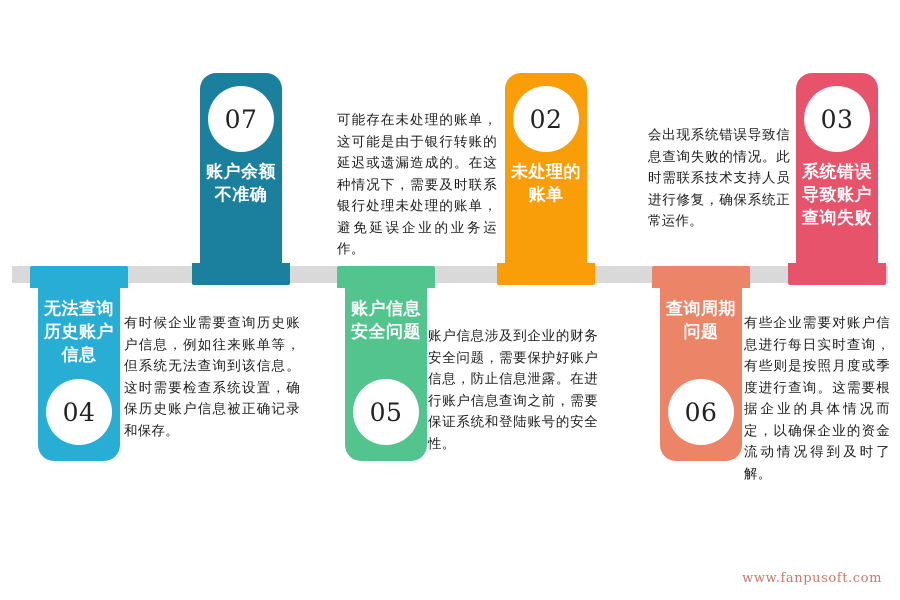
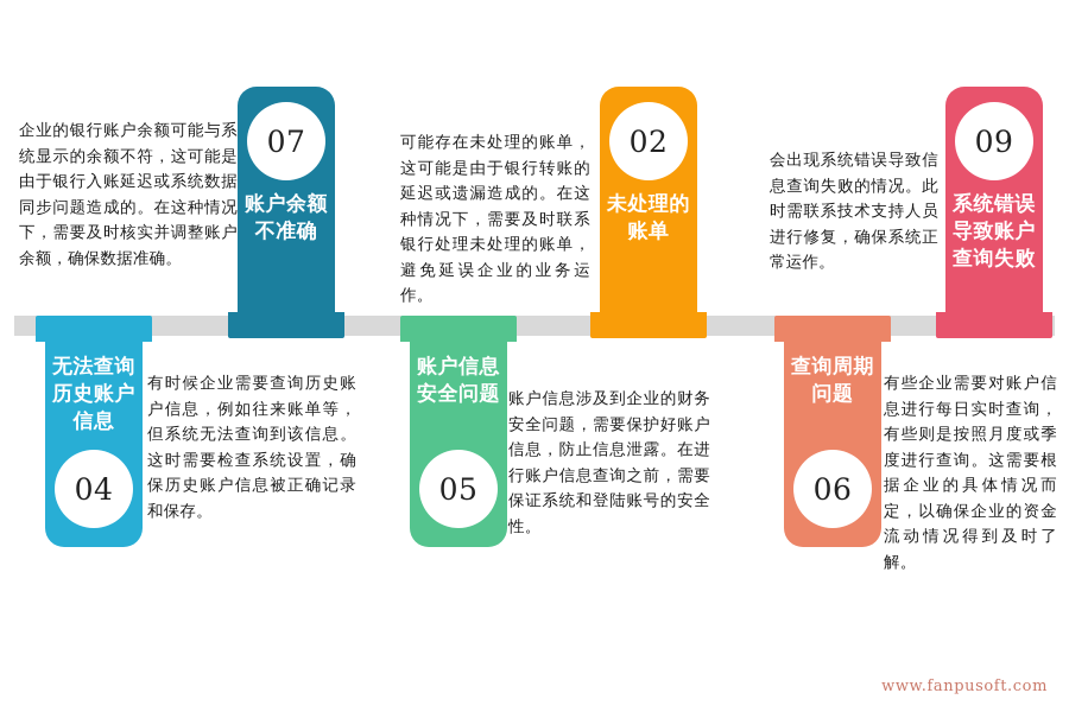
+ 企业的银行账户余额可能与系统显示的余额不符，这可能是由于银行入账延迟或系统数据同步问题造成的。在这种情况下，需要及时核实并调整账户余额，确保数据准确。
  可能存在未处理的账单，这可能是由于银行转账的延迟或遗漏造成的。在这种情况下，需要及时联系银行处理未处理的账单，避免延误企业的业务运作。
  会出现系统错误导致信息查询失败的情况。此时需联系技术支持人员进行修复，确保系统正常运作。
  07
  账户余额不准确
  02
  未处理的账单
- 03
+ 09
  系统错误导致账户查询失败
  04
  无法查询历史账户信息
  05
  账户信息安全问题
  06
  查询周期问题
  有时候企业需要查询历史账户信息，例如往来账单等，但系统无法查询到该信息。这时需要检查系统设置，确保历史账户信息被正确记录和保存。
  账户信息涉及到企业的财务安全问题，需要保护好账户信息，防止信息泄露。在进行账户信息查询之前，需要保证系统和登陆账号的安全性。
  有些企业需要对账户信息进行每日实时查询，有些则是按照月度或季度进行查询。这需要根据企业的具体情况而定，以确保企业的资金流动情况得到及时了解。
  www.fanpusoft.com
